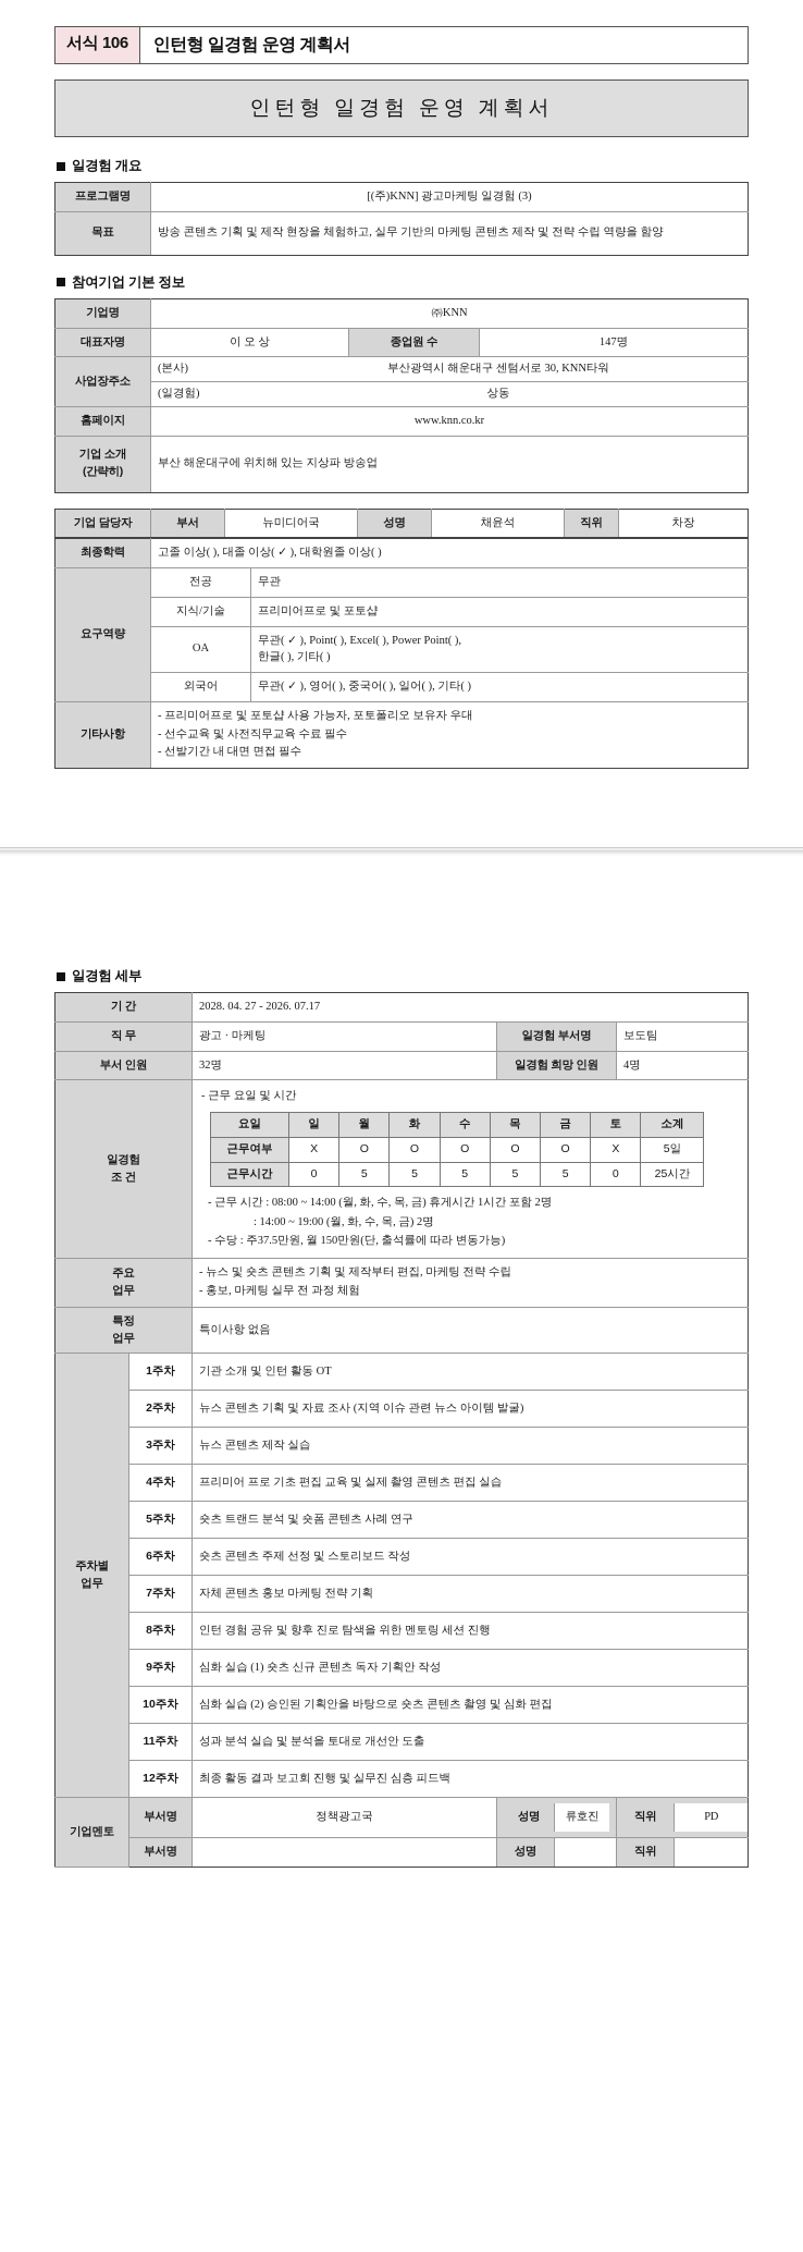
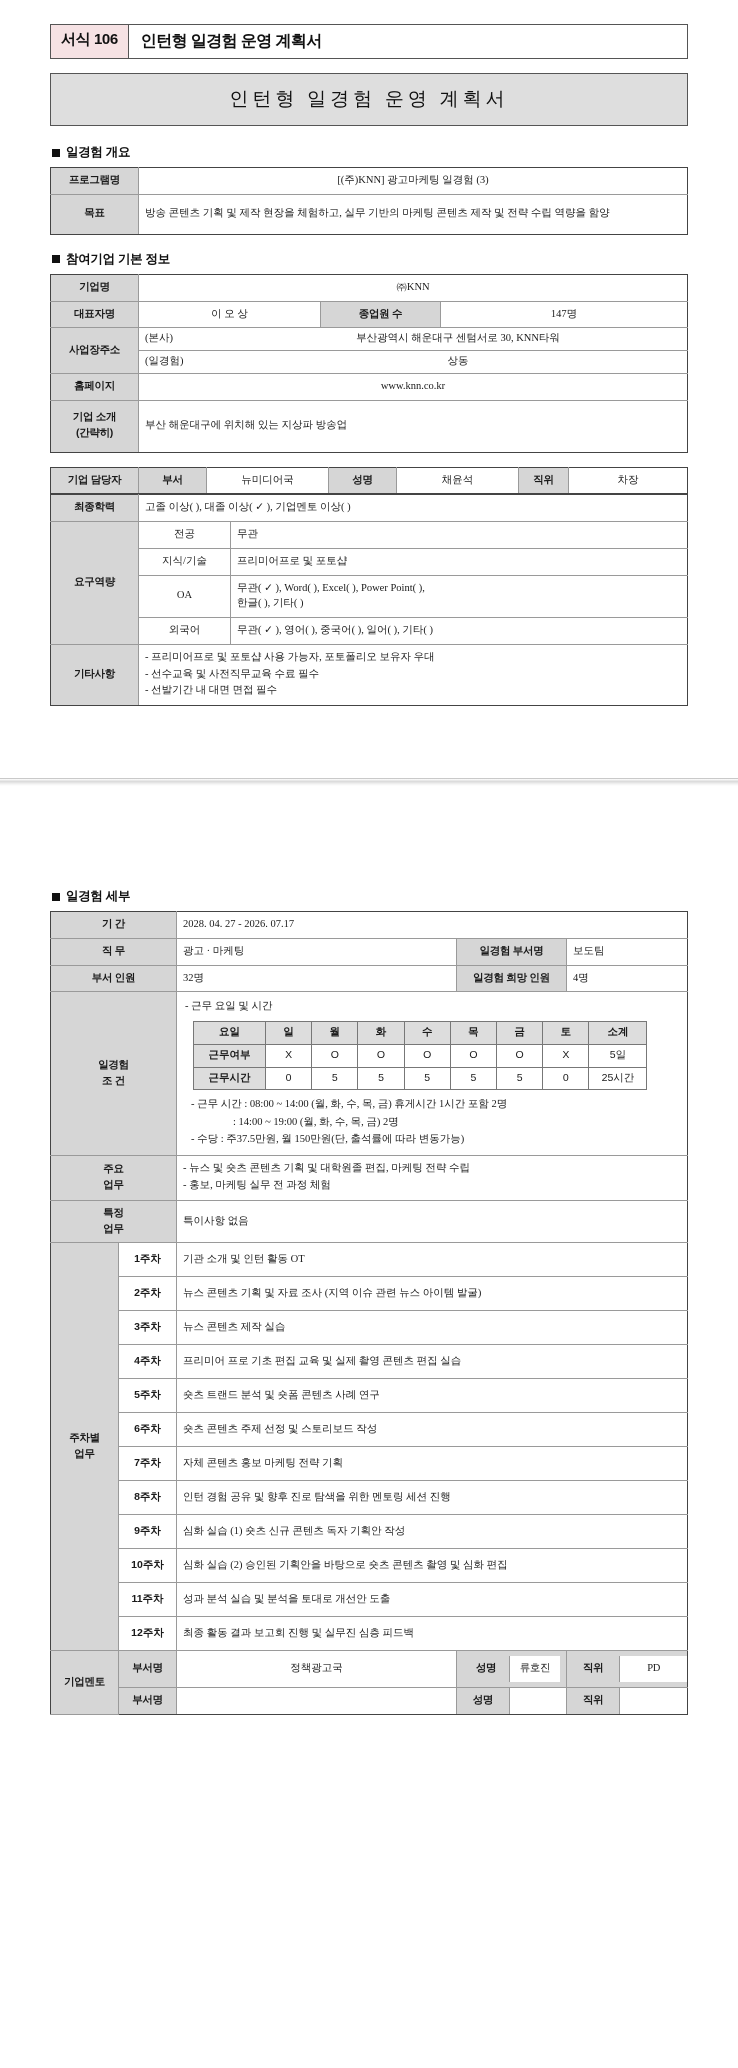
  서식 106
  인턴형 일경험 운영 계획서
  인턴형 일경험 운영 계획서
  일경험 개요
  프로그램명	[(주)KNN] 광고마케팅 일경험 (3)
  목표	방송 콘텐츠 기획 및 제작 현장을 체험하고, 실무 기반의 마케팅 콘텐츠 제작 및 전략 수립 역량을 함양
  참여기업 기본 정보
  기업명	㈜KNN
  대표자명	이 오 상	종업원 수	147명
  사업장주소	(본사) 부산광역시 해운대구 센텀서로 30, KNN타워
  (일경험) 상동
  홈페이지	www.knn.co.kr
  기업 소개 (간략히)	부산 해운대구에 위치해 있는 지상파 방송업
  기업 담당자	부서	뉴미디어국	성명	채윤석	직위	차장
- 최종학력	고졸 이상( ), 대졸 이상( ✓ ), 대학원졸 이상( )
+ 최종학력	고졸 이상( ), 대졸 이상( ✓ ), 기업멘토 이상( )
  요구역량	전공	무관
  지식/기술	프리미어프로 및 포토샵
- OA	무관( ✓ ), Point( ), Excel( ), Power Point( ), 한글( ), 기타( )
+ OA	무관( ✓ ), Word( ), Excel( ), Power Point( ), 한글( ), 기타( )
  외국어	무관( ✓ ), 영어( ), 중국어( ), 일어( ), 기타( )
  기타사항	- 프리미어프로 및 포토샵 사용 가능자, 포토폴리오 보유자 우대 - 선수교육 및 사전직무교육 수료 필수 - 선발기간 내 대면 면접 필수
  일경험 세부
  기 간	2028. 04. 27 - 2026. 07.17
  직 무	광고 · 마케팅	일경험 부서명	보도팀
  부서 인원	32명	일경험 희망 인원	4명
  일경험 조 건	- 근무 요일 및 시간
  요일	일	월	화	수	목	금	토	소계
  근무여부	X	O	O	O	O	O	X	5일
  근무시간	0	5	5	5	5	5	0	25시간
  	- 근무 시간 : 08:00 ~ 14:00 (월, 화, 수, 목, 금) 휴게시간 1시간 포함 2명 : 14:00 ~ 19:00 (월, 화, 수, 목, 금) 2명 - 수당 : 주37.5만원, 월 150만원(단, 출석률에 따라 변동가능)
- 주요 업무	- 뉴스 및 숏츠 콘텐츠 기획 및 제작부터 편집, 마케팅 전략 수립 - 홍보, 마케팅 실무 전 과정 체험
+ 주요 업무	- 뉴스 및 숏츠 콘텐츠 기획 및 대학원졸 편집, 마케팅 전략 수립 - 홍보, 마케팅 실무 전 과정 체험
  특정 업무	특이사항 없음
  주차별 업무	1주차	기관 소개 및 인턴 활동 OT
  2주차	뉴스 콘텐츠 기획 및 자료 조사 (지역 이슈 관련 뉴스 아이템 발굴)
  3주차	뉴스 콘텐츠 제작 실습
  4주차	프리미어 프로 기초 편집 교육 및 실제 촬영 콘텐츠 편집 실습
  5주차	숏츠 트랜드 분석 및 숏폼 콘텐츠 사례 연구
  6주차	숏츠 콘텐츠 주제 선정 및 스토리보드 작성
  7주차	자체 콘텐츠 홍보 마케팅 전략 기획
  8주차	인턴 경험 공유 및 향후 진로 탐색을 위한 멘토링 세션 진행
  9주차	심화 실습 (1) 숏츠 신규 콘텐츠 독자 기획안 작성
  10주차	심화 실습 (2) 승인된 기획안을 바탕으로 숏츠 콘텐츠 촬영 및 심화 편집
  11주차	성과 분석 실습 및 분석을 토대로 개선안 도출
  12주차	최종 활동 결과 보고회 진행 및 실무진 심층 피드백
  기업멘토	부서명	정책광고국
  성명	류호진
  직위	PD
  부서명
  성명
  직위
